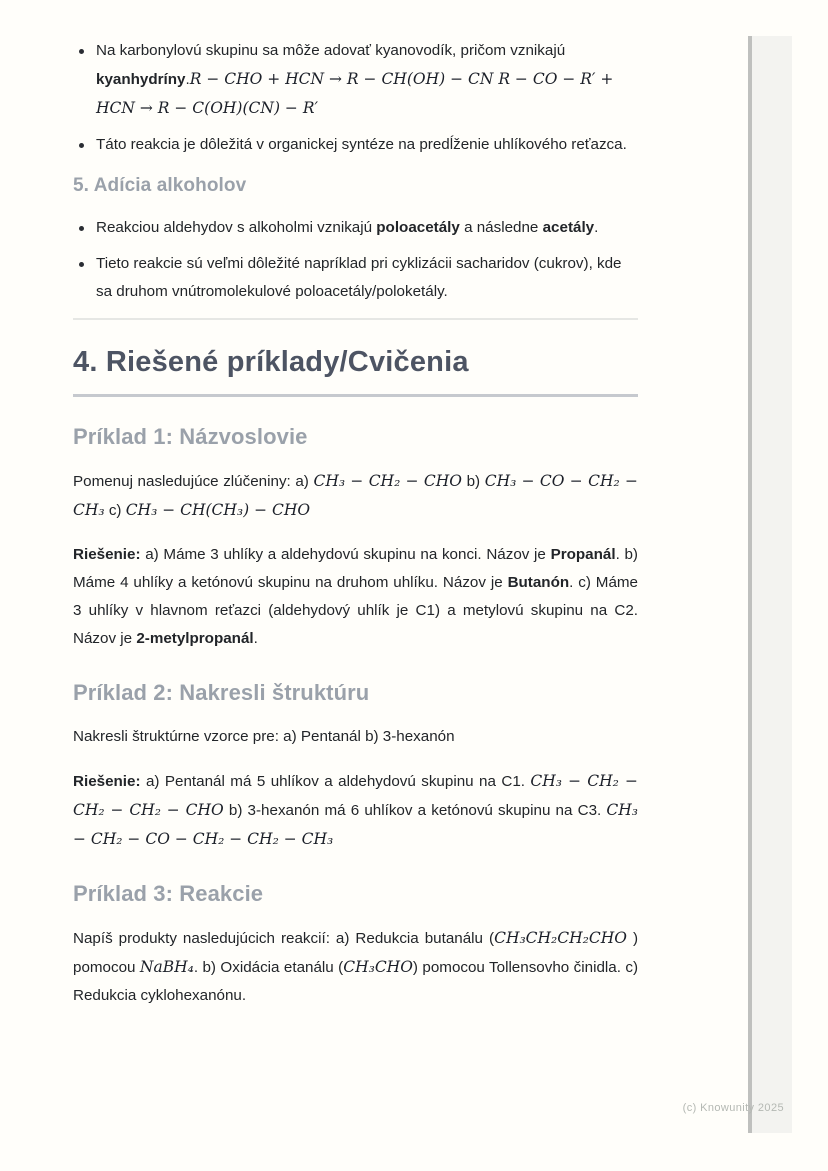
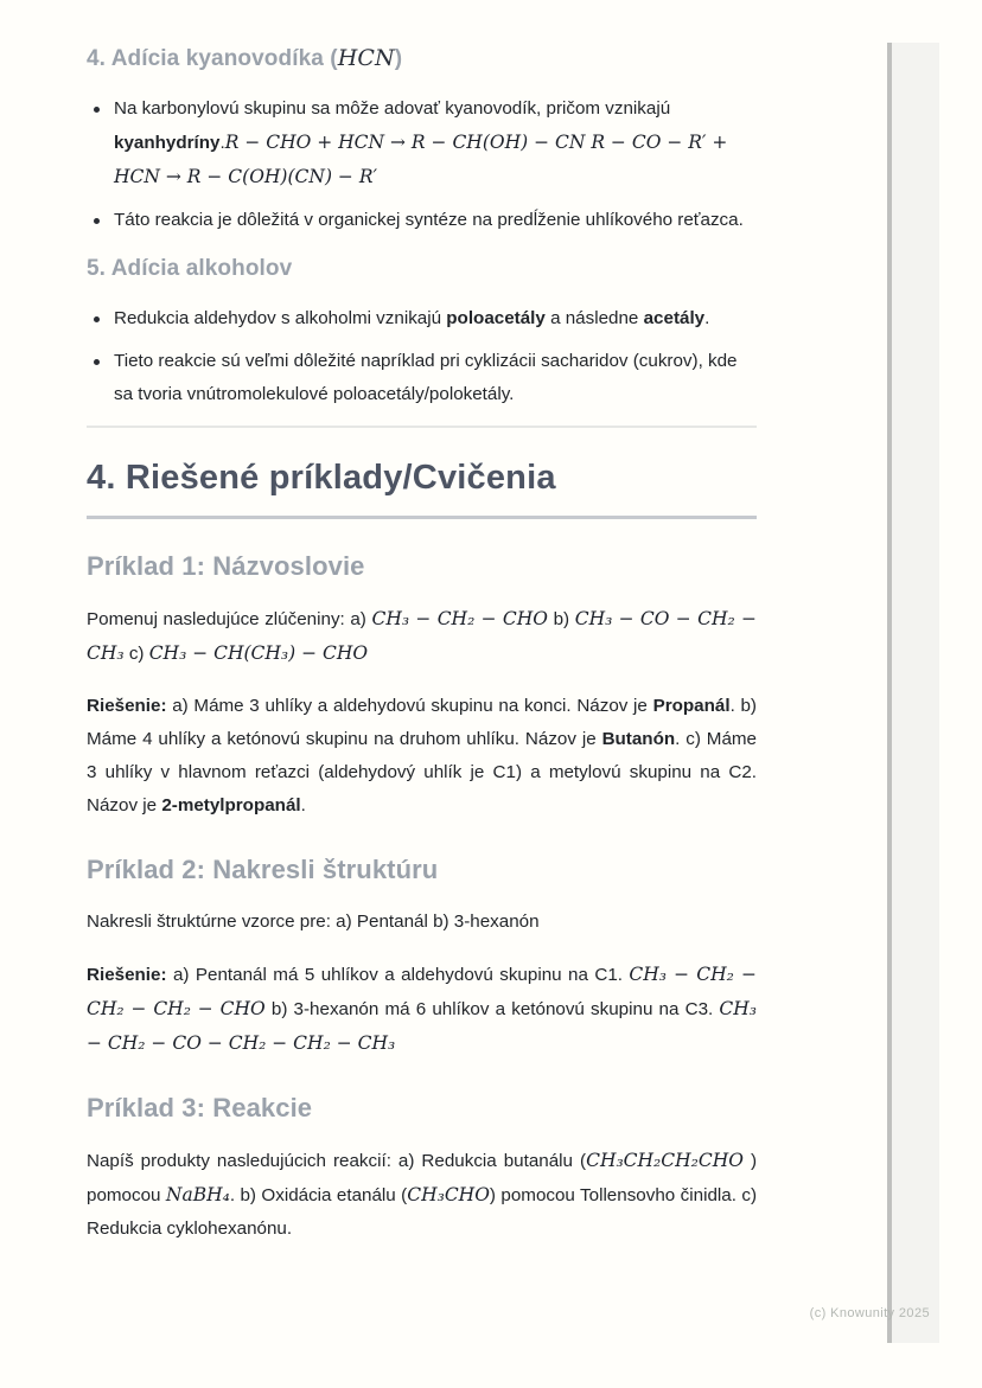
+ 4. Adícia kyanovodíka (HCN)
  Na karbonylovú skupinu sa môže adovať kyanovodík, pričom vznikajú kyanhydríny.R − CHO + HCN → R − CH(OH) − CN R − CO − R′ + HCN → R − C(OH)(CN) − R′
  Táto reakcia je dôležitá v organickej syntéze na predĺženie uhlíkového reťazca.
  5. Adícia alkoholov
- Reakciou aldehydov s alkoholmi vznikajú poloacetály a následne acetály.
+ Redukcia aldehydov s alkoholmi vznikajú poloacetály a následne acetály.
- Tieto reakcie sú veľmi dôležité napríklad pri cyklizácii sacharidov (cukrov), kde sa druhom vnútromolekulové poloacetály/poloketály.
+ Tieto reakcie sú veľmi dôležité napríklad pri cyklizácii sacharidov (cukrov), kde sa tvoria vnútromolekulové poloacetály/poloketály.
  4. Riešené príklady/Cvičenia
  Príklad 1: Názvoslovie
  Pomenuj nasledujúce zlúčeniny: a) CH₃ − CH₂ − CHO b) CH₃ − CO − CH₂ − CH₃ c) CH₃ − CH(CH₃) − CHO
  Riešenie: a) Máme 3 uhlíky a aldehydovú skupinu na konci. Názov je Propanál. b) Máme 4 uhlíky a ketónovú skupinu na druhom uhlíku. Názov je Butanón. c) Máme 3 uhlíky v hlavnom reťazci (aldehydový uhlík je C1) a metylovú skupinu na C2. Názov je 2-metylpropanál.
  Príklad 2: Nakresli štruktúru
  Nakresli štruktúrne vzorce pre: a) Pentanál b) 3-hexanón
  Riešenie: a) Pentanál má 5 uhlíkov a aldehydovú skupinu na C1. CH₃ − CH₂ − CH₂ − CH₂ − CHO b) 3-hexanón má 6 uhlíkov a ketónovú skupinu na C3. CH₃ − CH₂ − CO − CH₂ − CH₂ − CH₃
  Príklad 3: Reakcie
  Napíš produkty nasledujúcich reakcií: a) Redukcia butanálu (CH₃CH₂CH₂CHO ) pomocou NaBH₄. b) Oxidácia etanálu (CH₃CHO) pomocou Tollensovho činidla. c) Redukcia cyklohexanónu.
  (c) Knowunity 2025
